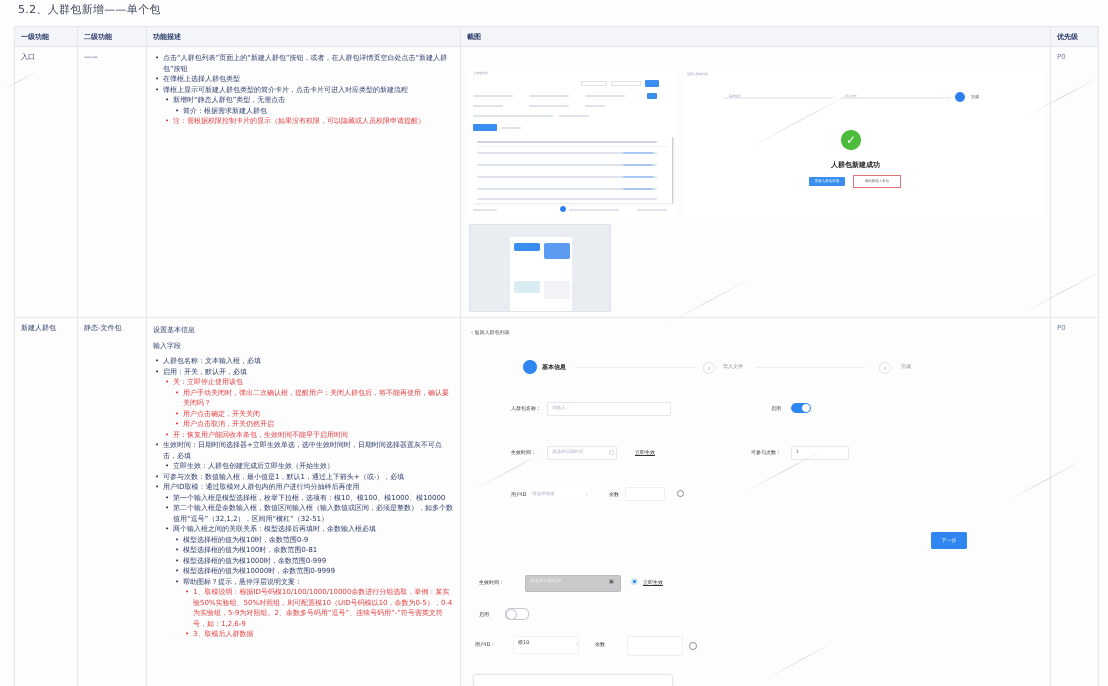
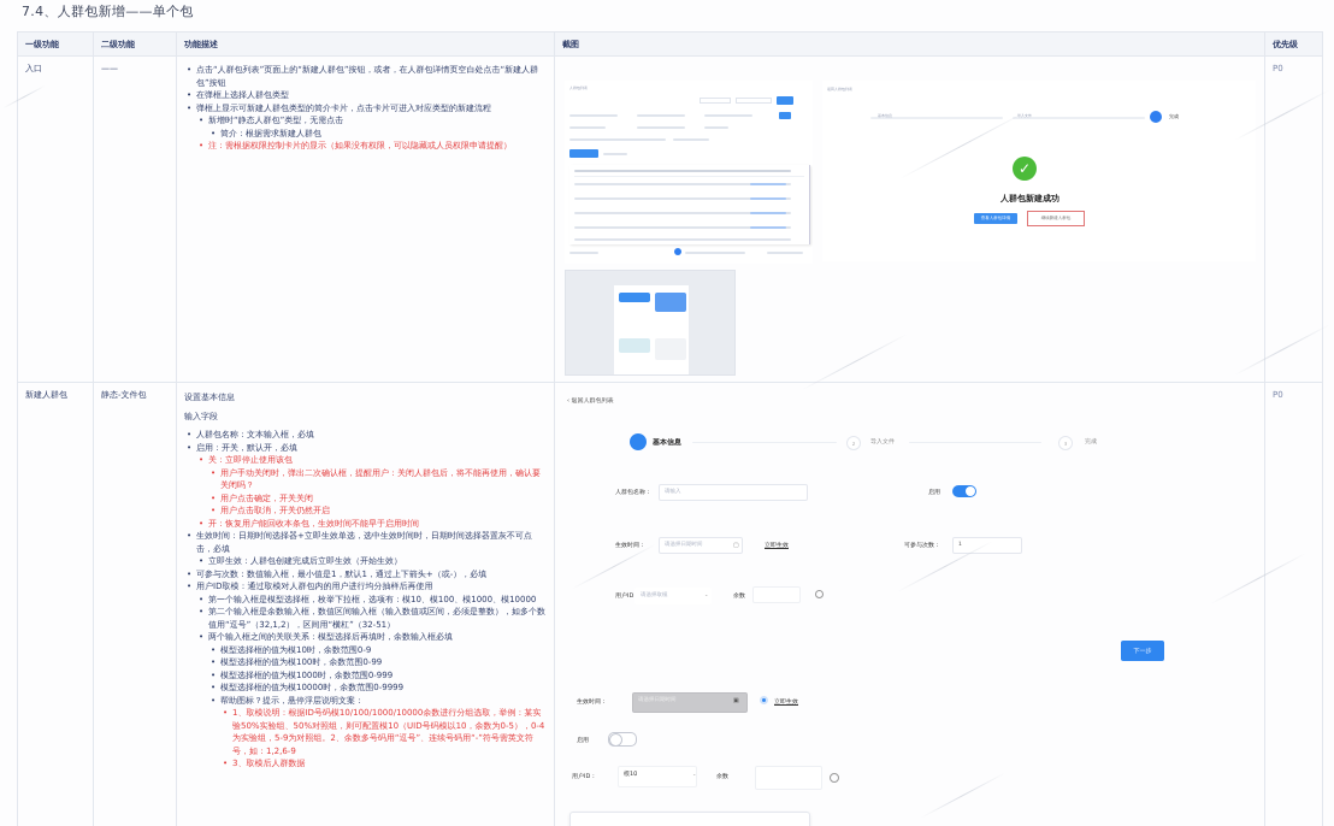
- 5.2、人群包新增——单个包
+ 7.4、人群包新增——单个包
  一级功能	二级功能	功能描述	截图	优先级
  入口	——	点击“人群包列表”页面上的“新建人群包”按钮，或者，在人群包详情页空白处点击“新建人群包”按钮 在弹框上选择人群包类型 弹框上显示可新建人群包类型的简介卡片，点击卡片可进入对应类型的新建流程 新增时“静态人群包”类型，无需点击 简介：根据需求新建人群包 注：需根据权限控制卡片的显示（如果没有权限，可以隐藏或人员权限申请提醒）	✓ 人群包新建成功	P0
- 新建人群包	静态-文件包	设置基本信息 输入字段 人群包名称：文本输入框，必填 启用：开关，默认开，必填 关：立即停止使用该包 用户手动关闭时，弹出二次确认框，提醒用户：关闭人群包后，将不能再使用，确认要关闭吗？ 用户点击确定，开关关闭 用户点击取消，开关仍然开启 开：恢复用户能回收本条包，生效时间不能早于启用时间 生效时间：日期时间选择器+立即生效单选，选中生效时间时，日期时间选择器置灰不可点击，必填 立即生效：人群包创建完成后立即生效（开始生效） 可参与次数：数值输入框，最小值是1，默认1，通过上下箭头+（或-），必填 用户ID取模：通过取模对人群包内的用户进行均分抽样后再使用 第一个输入框是模型选择框，枚举下拉框，选项有：模10、模100、模1000、模10000 第二个输入框是余数输入框，数值区间输入框（输入数值或区间，必须是整数），如多个数值用“逗号”（32,1,2），区间用“横杠”（32-51） 两个输入框之间的关联关系：模型选择后再填时，余数输入框必填 模型选择框的值为模10时，余数范围0-9 模型选择框的值为模100时，余数范围0-81 模型选择框的值为模1000时，余数范围0-999 模型选择框的值为模10000时，余数范围0-9999 帮助图标？提示，悬停浮层说明文案： 1、取模说明：根据ID号码模10/100/1000/10000余数进行分组选取，举例：某实验50%实验组、50%对照组，则可配置模10（UID号码模以10，余数为0-5），0-4为实验组，5-9为对照组。2、余数多号码用“逗号”、连续号码用“-”符号需英文符号，如：1,2,6-9 3、取模后人群数据		P0
+ 新建人群包	静态-文件包	设置基本信息 输入字段 人群包名称：文本输入框，必填 启用：开关，默认开，必填 关：立即停止使用该包 用户手动关闭时，弹出二次确认框，提醒用户：关闭人群包后，将不能再使用，确认要关闭吗？ 用户点击确定，开关关闭 用户点击取消，开关仍然开启 开：恢复用户能回收本条包，生效时间不能早于启用时间 生效时间：日期时间选择器+立即生效单选，选中生效时间时，日期时间选择器置灰不可点击，必填 立即生效：人群包创建完成后立即生效（开始生效） 可参与次数：数值输入框，最小值是1，默认1，通过上下箭头+（或-），必填 用户ID取模：通过取模对人群包内的用户进行均分抽样后再使用 第一个输入框是模型选择框，枚举下拉框，选项有：模10、模100、模1000、模10000 第二个输入框是余数输入框，数值区间输入框（输入数值或区间，必须是整数），如多个数值用“逗号”（32,1,2），区间用“横杠”（32-51） 两个输入框之间的关联关系：模型选择后再填时，余数输入框必填 模型选择框的值为模10时，余数范围0-9 模型选择框的值为模100时，余数范围0-99 模型选择框的值为模1000时，余数范围0-999 模型选择框的值为模10000时，余数范围0-9999 帮助图标？提示，悬停浮层说明文案： 1、取模说明：根据ID号码模10/100/1000/10000余数进行分组选取，举例：某实验50%实验组、50%对照组，则可配置模10（UID号码模以10，余数为0-5），0-4为实验组，5-9为对照组。2、余数多号码用“逗号”、连续号码用“-”符号需英文符号，如：1,2,6-9 3、取模后人群数据		P0
